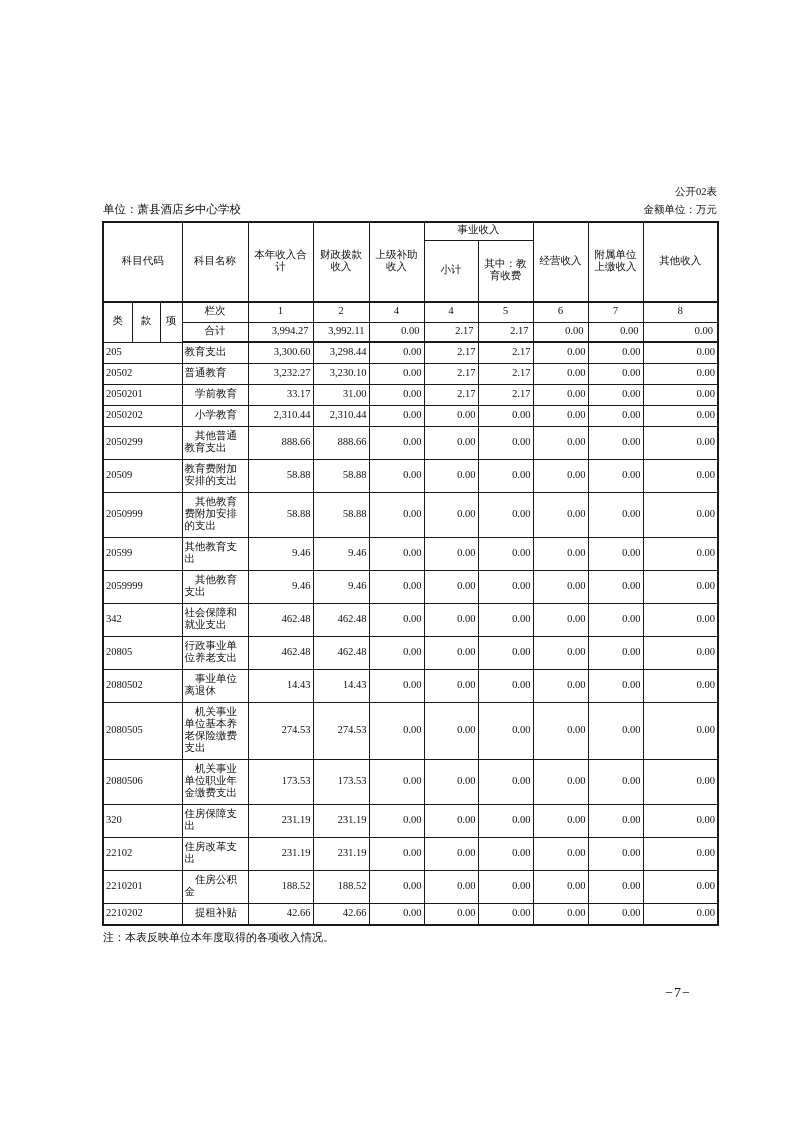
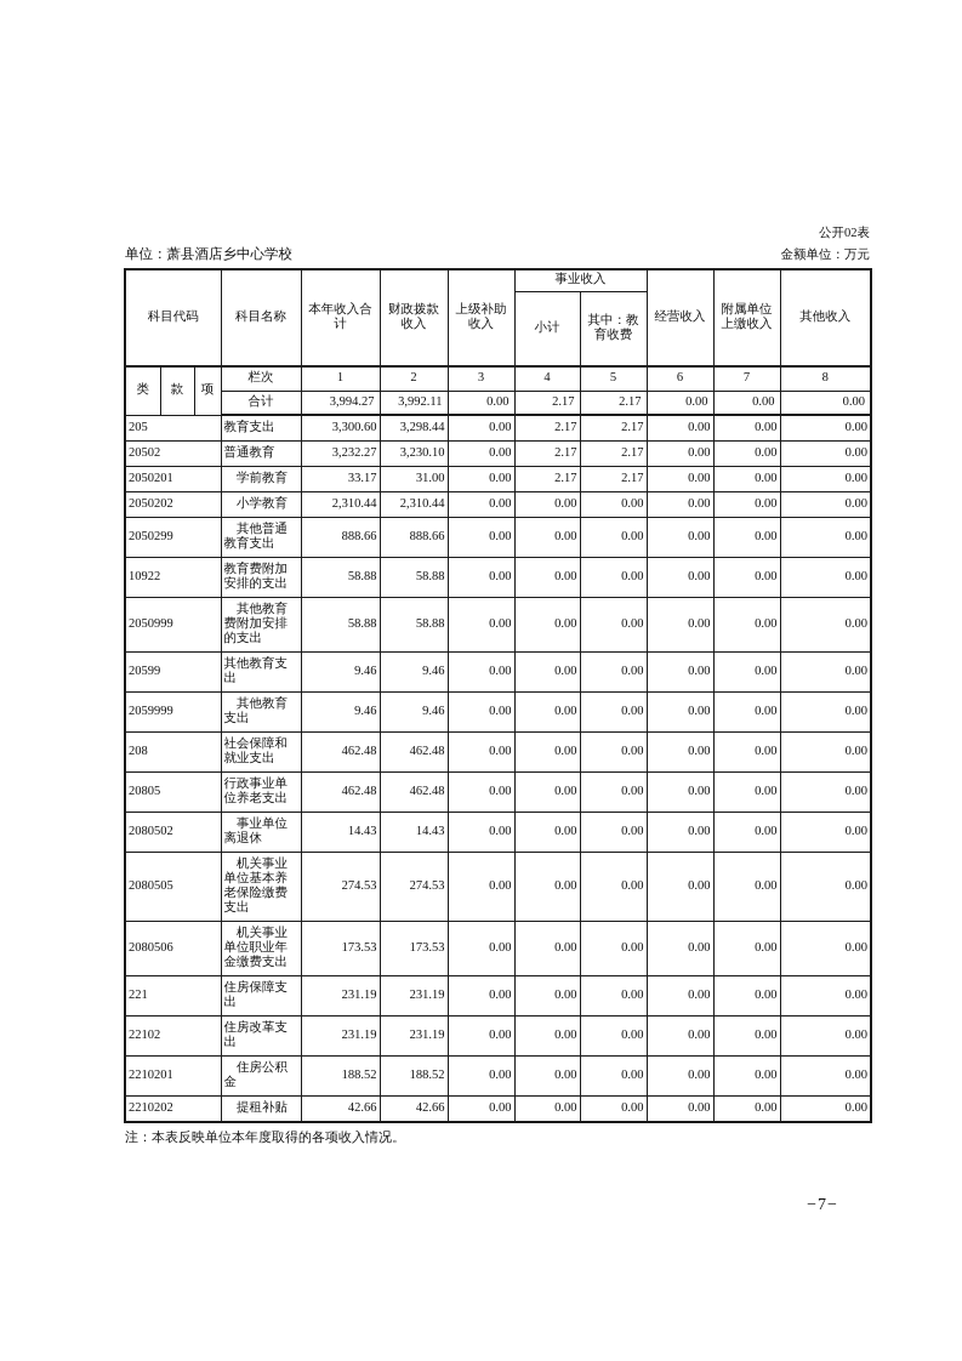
  公开02表
  单位：萧县酒店乡中心学校
  金额单位：万元
  科目代码	科目名称	本年收入合计	财政拨款收入	上级补助收入	事业收入	经营收入	附属单位上缴收入	其他收入
  小计	其中：教育收费
- 类	款	项	栏次	1	2	4	4	5	6	7	8
+ 类	款	项	栏次	1	2	3	4	5	6	7	8
  合计	3,994.27	3,992.11	0.00	2.17	2.17	0.00	0.00	0.00
  205	教育支出	3,300.60	3,298.44	0.00	2.17	2.17	0.00	0.00	0.00
  20502	普通教育	3,232.27	3,230.10	0.00	2.17	2.17	0.00	0.00	0.00
  2050201	学前教育	33.17	31.00	0.00	2.17	2.17	0.00	0.00	0.00
  2050202	小学教育	2,310.44	2,310.44	0.00	0.00	0.00	0.00	0.00	0.00
  2050299	其他普通教育支出	888.66	888.66	0.00	0.00	0.00	0.00	0.00	0.00
- 20509	教育费附加安排的支出	58.88	58.88	0.00	0.00	0.00	0.00	0.00	0.00
+ 10922	教育费附加安排的支出	58.88	58.88	0.00	0.00	0.00	0.00	0.00	0.00
  2050999	其他教育费附加安排的支出	58.88	58.88	0.00	0.00	0.00	0.00	0.00	0.00
  20599	其他教育支出	9.46	9.46	0.00	0.00	0.00	0.00	0.00	0.00
  2059999	其他教育支出	9.46	9.46	0.00	0.00	0.00	0.00	0.00	0.00
- 342	社会保障和就业支出	462.48	462.48	0.00	0.00	0.00	0.00	0.00	0.00
+ 208	社会保障和就业支出	462.48	462.48	0.00	0.00	0.00	0.00	0.00	0.00
  20805	行政事业单位养老支出	462.48	462.48	0.00	0.00	0.00	0.00	0.00	0.00
  2080502	事业单位离退休	14.43	14.43	0.00	0.00	0.00	0.00	0.00	0.00
  2080505	机关事业单位基本养老保险缴费支出	274.53	274.53	0.00	0.00	0.00	0.00	0.00	0.00
  2080506	机关事业单位职业年金缴费支出	173.53	173.53	0.00	0.00	0.00	0.00	0.00	0.00
- 320	住房保障支出	231.19	231.19	0.00	0.00	0.00	0.00	0.00	0.00
+ 221	住房保障支出	231.19	231.19	0.00	0.00	0.00	0.00	0.00	0.00
  22102	住房改革支出	231.19	231.19	0.00	0.00	0.00	0.00	0.00	0.00
  2210201	住房公积金	188.52	188.52	0.00	0.00	0.00	0.00	0.00	0.00
  2210202	提租补贴	42.66	42.66	0.00	0.00	0.00	0.00	0.00	0.00
  注：本表反映单位本年度取得的各项收入情况。
  −7−
